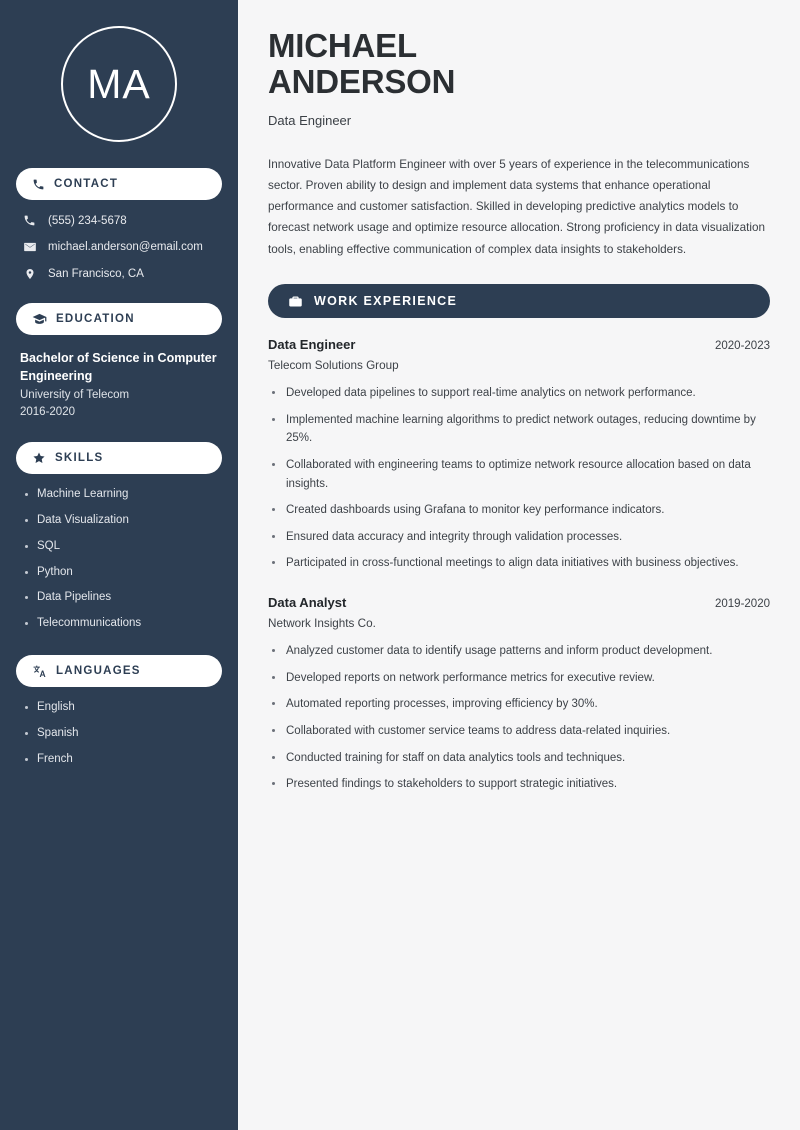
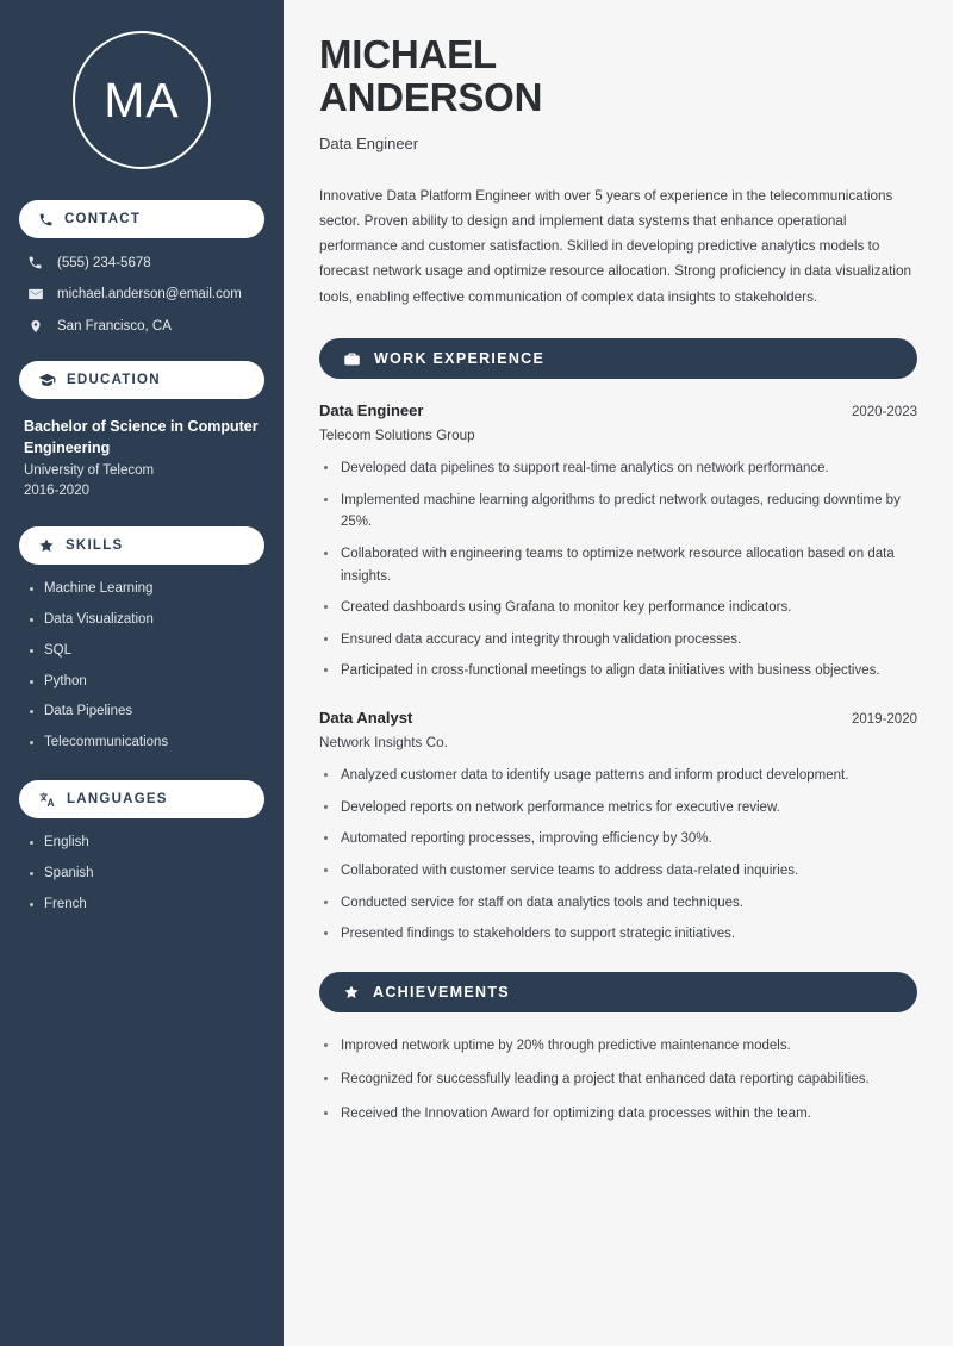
  MA
  CONTACT
  (555) 234-5678
  michael.anderson@email.com
  San Francisco, CA
  EDUCATION
  Bachelor of Science in Computer Engineering
  University of Telecom
  2016-2020
  SKILLS
  Machine Learning
  Data Visualization
  SQL
  Python
  Data Pipelines
  Telecommunications
  LANGUAGES
  English
  Spanish
  French
  MICHAEL
  ANDERSON
  Data Engineer
  Innovative Data Platform Engineer with over 5 years of experience in the telecommunications sector. Proven ability to design and implement data systems that enhance operational performance and customer satisfaction. Skilled in developing predictive analytics models to forecast network usage and optimize resource allocation. Strong proficiency in data visualization tools, enabling effective communication of complex data insights to stakeholders.
  WORK EXPERIENCE
  Data Engineer
  2020-2023
  Telecom Solutions Group
  Developed data pipelines to support real-time analytics on network performance.
  Implemented machine learning algorithms to predict network outages, reducing downtime by 25%.
  Collaborated with engineering teams to optimize network resource allocation based on data insights.
  Created dashboards using Grafana to monitor key performance indicators.
  Ensured data accuracy and integrity through validation processes.
  Participated in cross-functional meetings to align data initiatives with business objectives.
  Data Analyst
  2019-2020
  Network Insights Co.
  Analyzed customer data to identify usage patterns and inform product development.
  Developed reports on network performance metrics for executive review.
  Automated reporting processes, improving efficiency by 30%.
  Collaborated with customer service teams to address data-related inquiries.
- Conducted training for staff on data analytics tools and techniques.
+ Conducted service for staff on data analytics tools and techniques.
  Presented findings to stakeholders to support strategic initiatives.
+ ACHIEVEMENTS
+ Improved network uptime by 20% through predictive maintenance models.
+ Recognized for successfully leading a project that enhanced data reporting capabilities.
+ Received the Innovation Award for optimizing data processes within the team.
